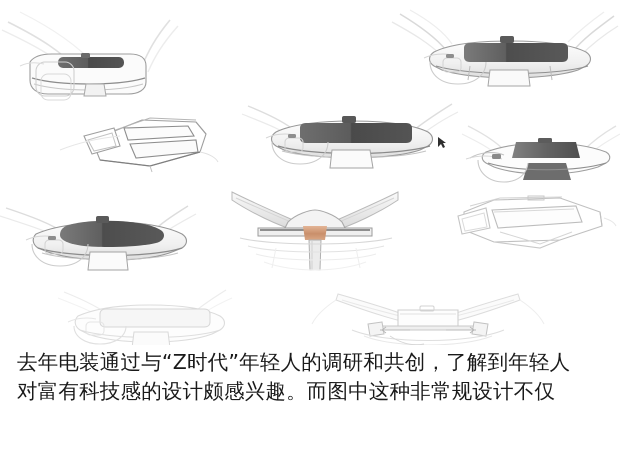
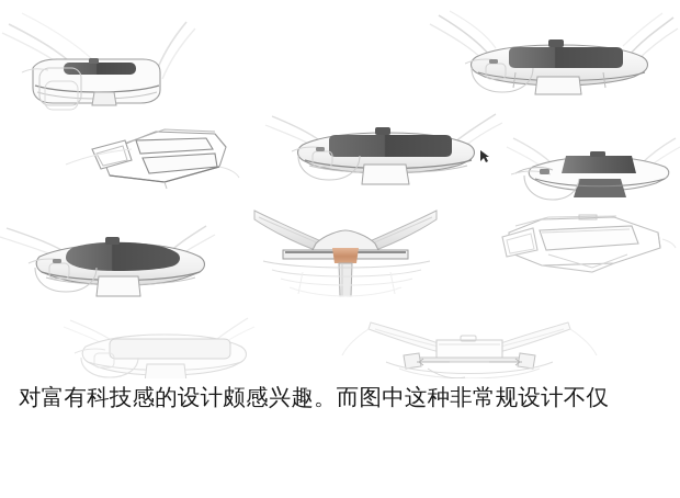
- 去年电装通过与“Z时代”年轻人的调研和共创，了解到年轻人
  对富有科技感的设计颇感兴趣。而图中这种非常规设计不仅
